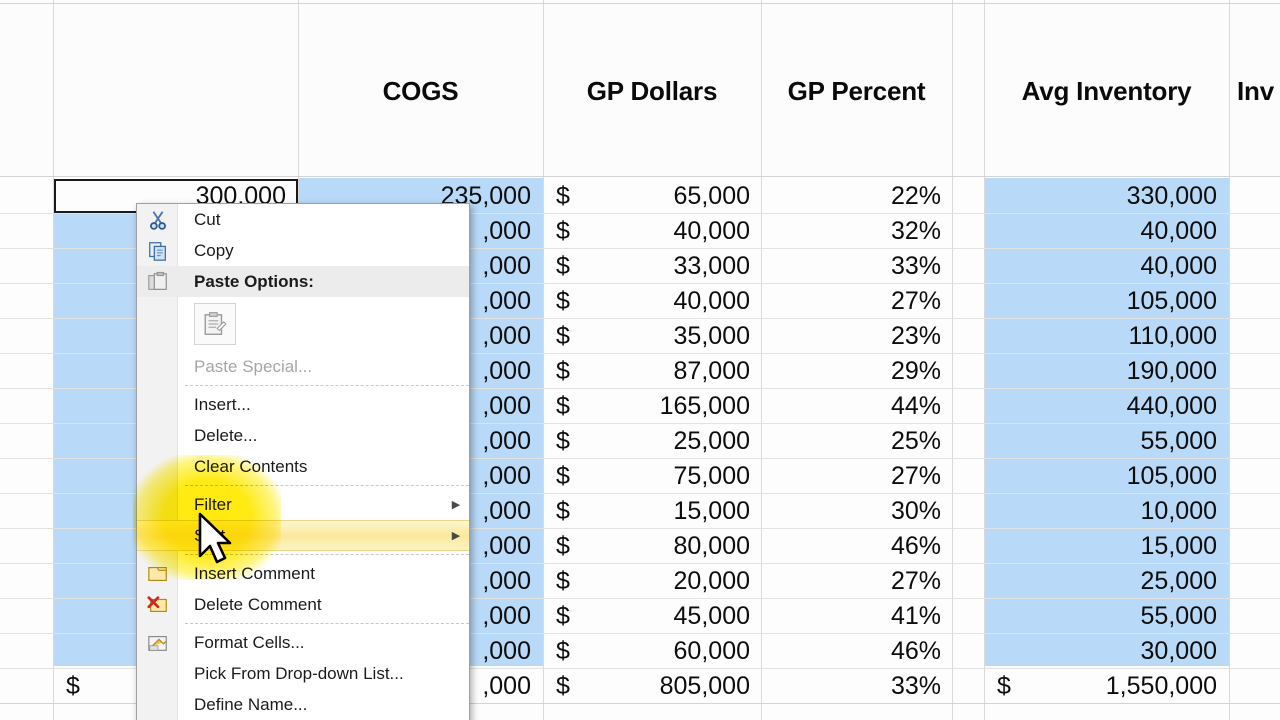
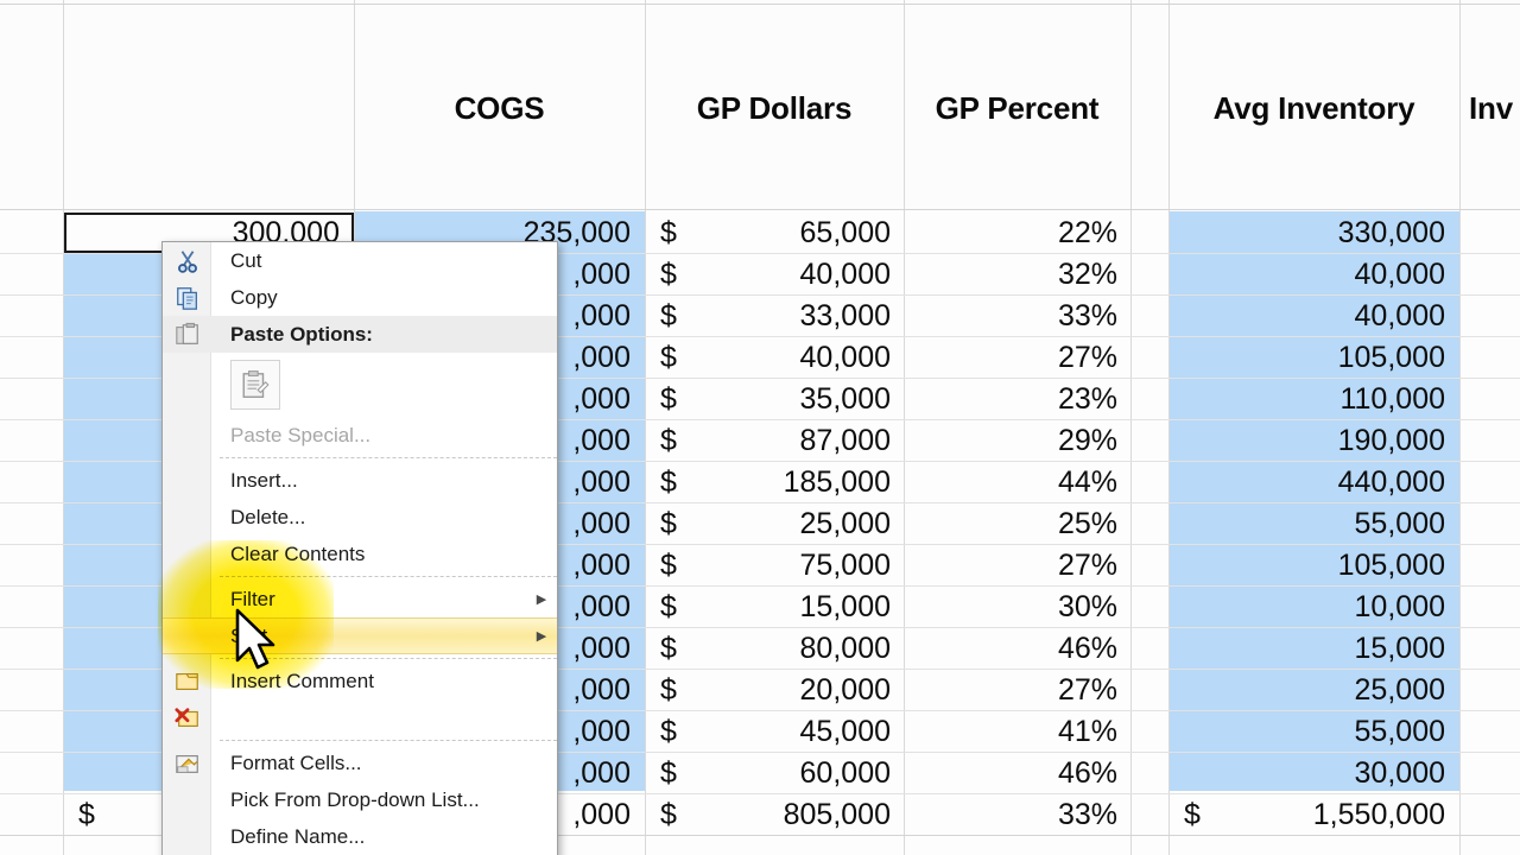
  COGS
  GP Dollars
  GP Percent
  Avg Inventory
  Inv
  235,000
  65,000
  22%
  330,000
  $
  ,000
  40,000
  32%
  40,000
  $
  ,000
  33,000
  33%
  40,000
  $
  ,000
  40,000
  27%
  105,000
  $
  ,000
  35,000
  23%
  110,000
  $
  ,000
  87,000
  29%
  190,000
  $
  ,000
- 165,000
+ 185,000
  44%
  440,000
  $
  ,000
  25,000
  25%
  55,000
  $
  ,000
  75,000
  27%
  105,000
  $
  ,000
  15,000
  30%
  10,000
  $
  ,000
  80,000
  46%
  15,000
  $
  ,000
  20,000
  27%
  25,000
  $
  ,000
  45,000
  41%
  55,000
  $
  ,000
  60,000
  46%
  30,000
  $
  $
  ,000
  $
  805,000
  33%
  $
  1,550,000
  300,000
  Cut
  Copy
  Paste Options:
  Paste Special...
  Insert...
  Delete...
  ▶
  ▶
- Delete Comment
  Format Cells...
  Pick From Drop-down List...
  Define Name...
